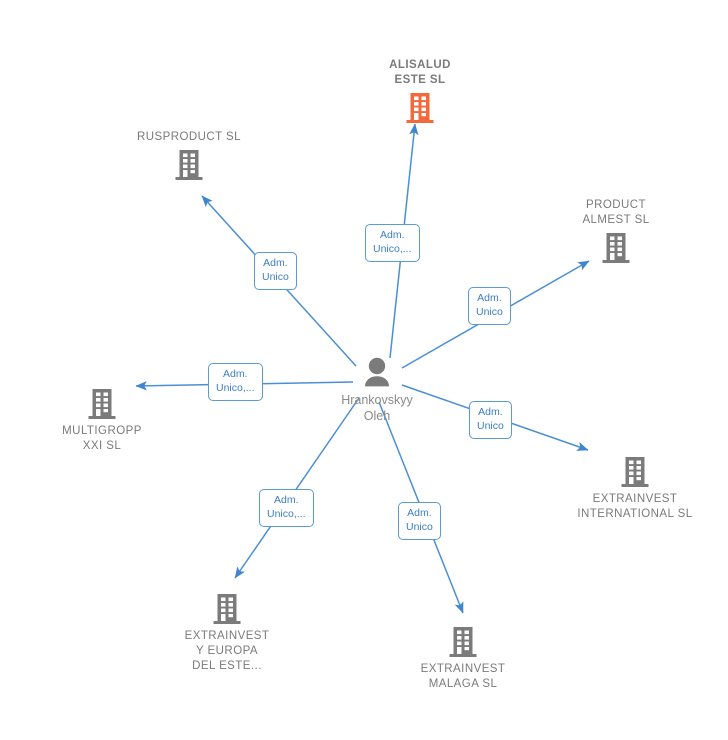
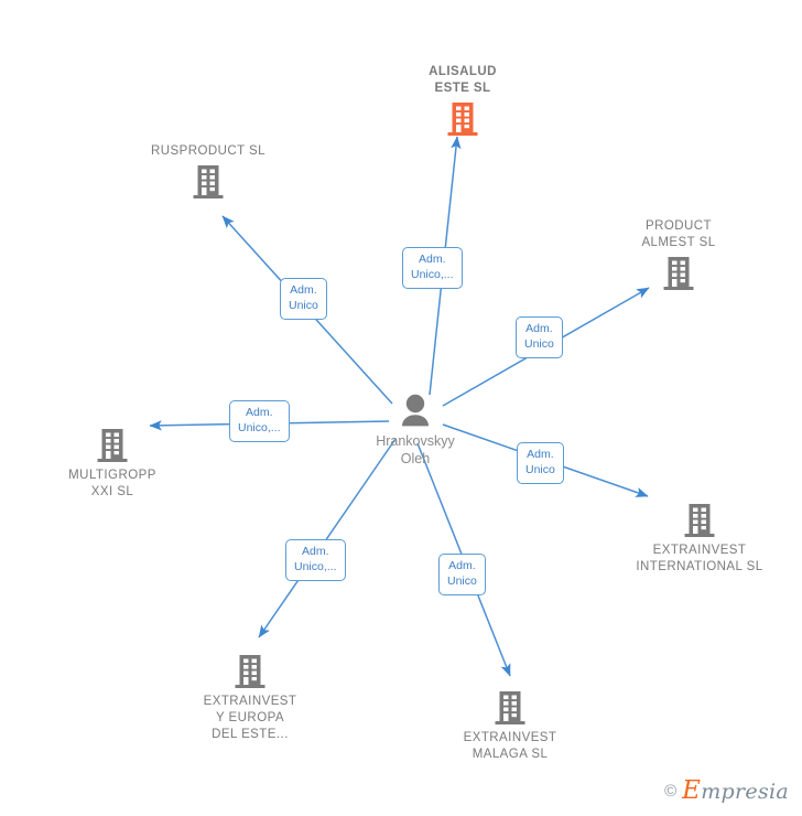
  ALISALUD
  ESTE SL
  RUSPRODUCT SL
  PRODUCT
  ALMEST SL
  MULTIGROPP
  XXI SL
  EXTRAINVEST
  INTERNATIONAL SL
  EXTRAINVEST
  Y EUROPA
  DEL ESTE...
  EXTRAINVEST
  MALAGA SL
  Hrankovskyy
  Oleh
  Adm.
  Unico,...
  Adm.
  Unico
  Adm.
  Unico
  Adm.
  Unico,...
  Adm.
  Unico
  Adm.
  Unico,...
  Adm.
  Unico
+ ©
+ Empresia
